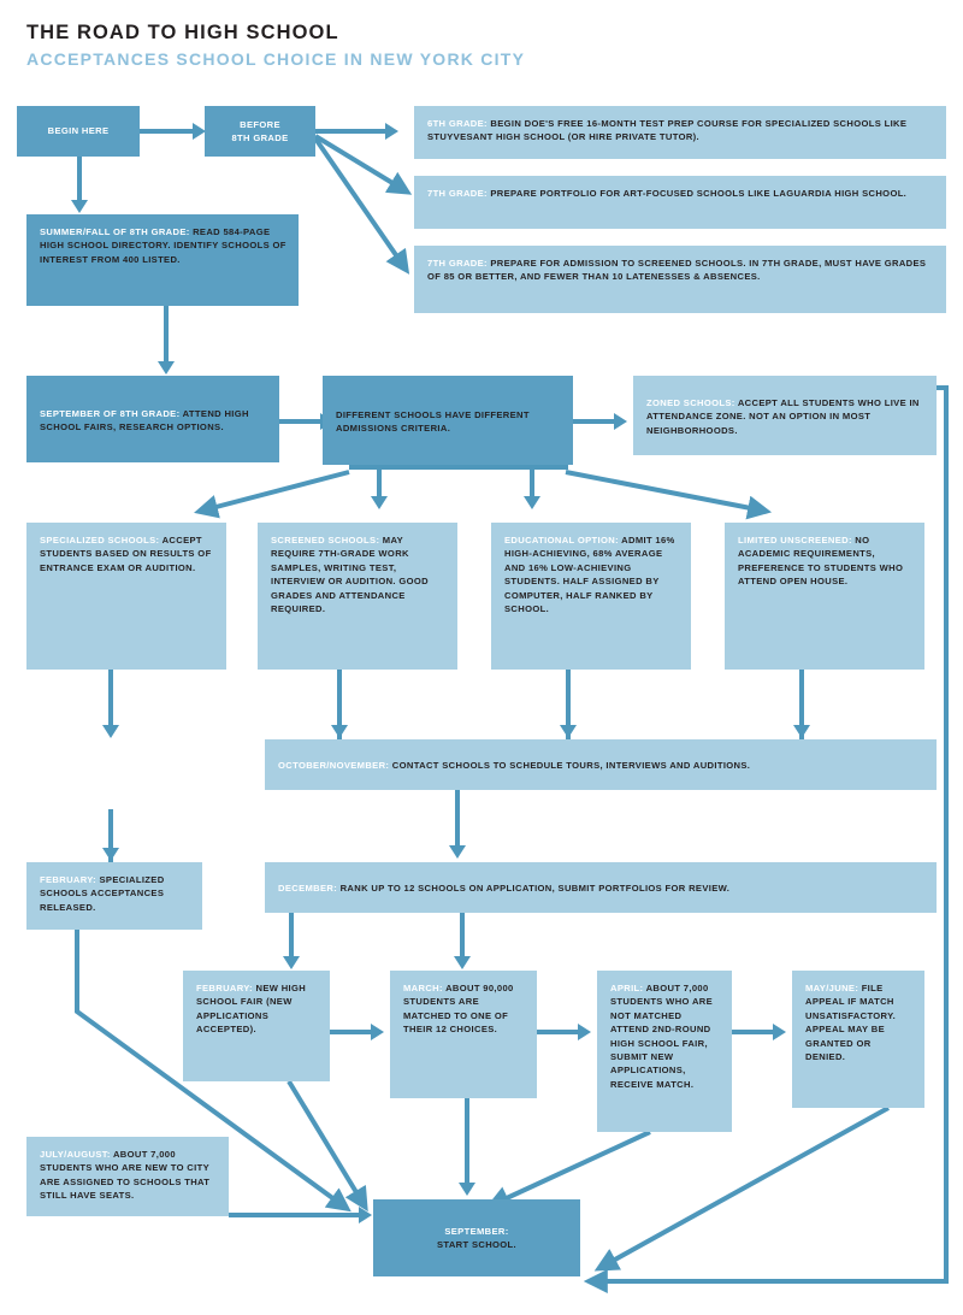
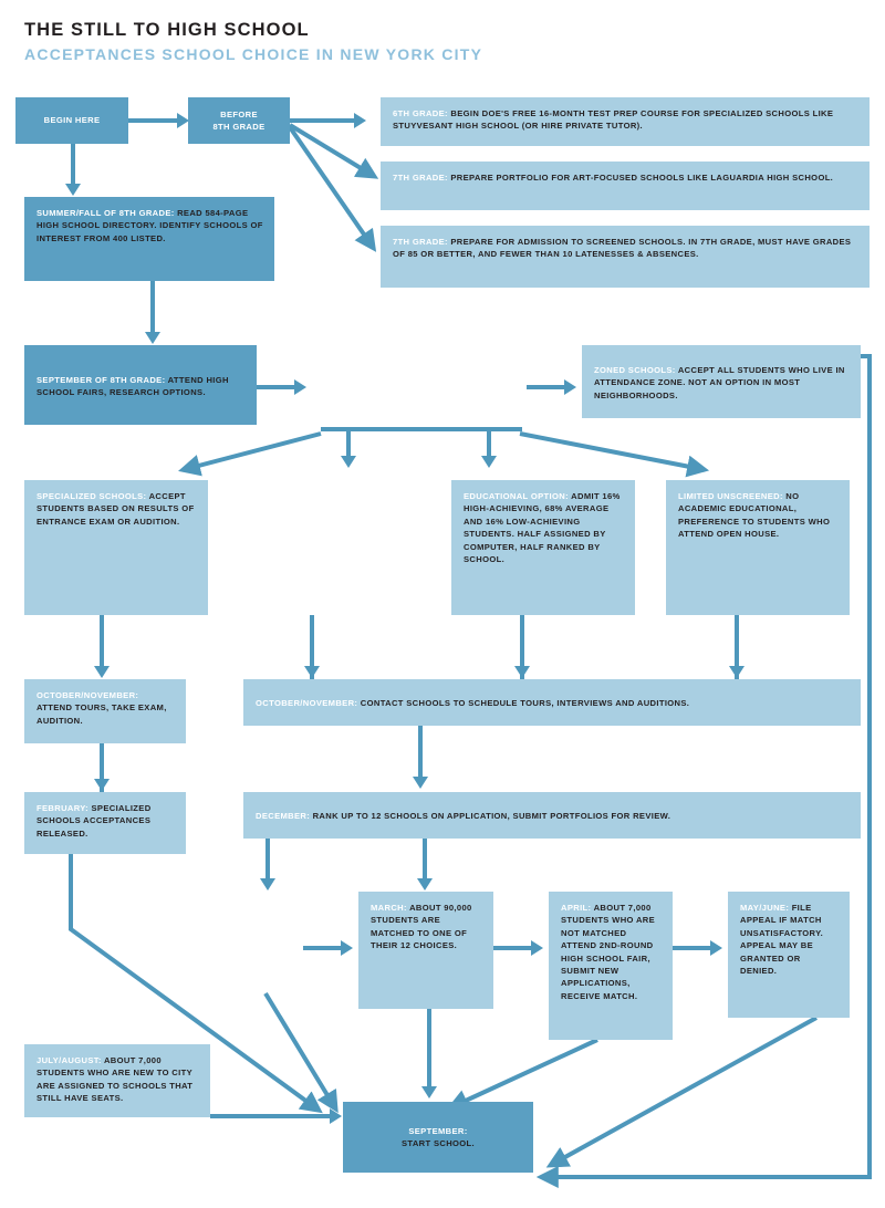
- THE ROAD TO HIGH SCHOOL
+ THE STILL TO HIGH SCHOOL
  ACCEPTANCES SCHOOL CHOICE IN NEW YORK CITY
  BEGIN HERE
  BEFORE
  8TH GRADE
  6TH GRADE: BEGIN DOE'S FREE 16-MONTH TEST PREP COURSE FOR SPECIALIZED SCHOOLS LIKE STUYVESANT HIGH SCHOOL (OR HIRE PRIVATE TUTOR).
  7TH GRADE: PREPARE PORTFOLIO FOR ART-FOCUSED SCHOOLS LIKE LAGUARDIA HIGH SCHOOL.
  7TH GRADE: PREPARE FOR ADMISSION TO SCREENED SCHOOLS. IN 7TH GRADE, MUST HAVE GRADES OF 85 OR BETTER, AND FEWER THAN 10 LATENESSES & ABSENCES.
  SUMMER/FALL OF 8TH GRADE: READ 584-PAGE HIGH SCHOOL DIRECTORY. IDENTIFY SCHOOLS OF INTEREST FROM 400 LISTED.
  SEPTEMBER OF 8TH GRADE: ATTEND HIGH SCHOOL FAIRS, RESEARCH OPTIONS.
- DIFFERENT SCHOOLS HAVE DIFFERENT ADMISSIONS CRITERIA.
  ZONED SCHOOLS: ACCEPT ALL STUDENTS WHO LIVE IN ATTENDANCE ZONE. NOT AN OPTION IN MOST NEIGHBORHOODS.
  SPECIALIZED SCHOOLS: ACCEPT STUDENTS BASED ON RESULTS OF ENTRANCE EXAM OR AUDITION.
- SCREENED SCHOOLS: MAY REQUIRE 7TH-GRADE WORK SAMPLES, WRITING TEST, INTERVIEW OR AUDITION. GOOD GRADES AND ATTENDANCE REQUIRED.
  EDUCATIONAL OPTION: ADMIT 16% HIGH-ACHIEVING, 68% AVERAGE AND 16% LOW-ACHIEVING STUDENTS. HALF ASSIGNED BY COMPUTER, HALF RANKED BY SCHOOL.
- LIMITED UNSCREENED: NO ACADEMIC REQUIREMENTS, PREFERENCE TO STUDENTS WHO ATTEND OPEN HOUSE.
+ LIMITED UNSCREENED: NO ACADEMIC EDUCATIONAL, PREFERENCE TO STUDENTS WHO ATTEND OPEN HOUSE.
+ OCTOBER/NOVEMBER: ATTEND TOURS, TAKE EXAM, AUDITION.
  OCTOBER/NOVEMBER: CONTACT SCHOOLS TO SCHEDULE TOURS, INTERVIEWS AND AUDITIONS.
  FEBRUARY: SPECIALIZED SCHOOLS ACCEPTANCES RELEASED.
  DECEMBER: RANK UP TO 12 SCHOOLS ON APPLICATION, SUBMIT PORTFOLIOS FOR REVIEW.
- FEBRUARY: NEW HIGH SCHOOL FAIR (NEW APPLICATIONS ACCEPTED).
  MARCH: ABOUT 90,000 STUDENTS ARE MATCHED TO ONE OF THEIR 12 CHOICES.
  APRIL: ABOUT 7,000 STUDENTS WHO ARE NOT MATCHED ATTEND 2ND-ROUND HIGH SCHOOL FAIR, SUBMIT NEW APPLICATIONS, RECEIVE MATCH.
  MAY/JUNE: FILE APPEAL IF MATCH UNSATISFACTORY. APPEAL MAY BE GRANTED OR DENIED.
  JULY/AUGUST: ABOUT 7,000 STUDENTS WHO ARE NEW TO CITY ARE ASSIGNED TO SCHOOLS THAT STILL HAVE SEATS.
  SEPTEMBER:
  START SCHOOL.
